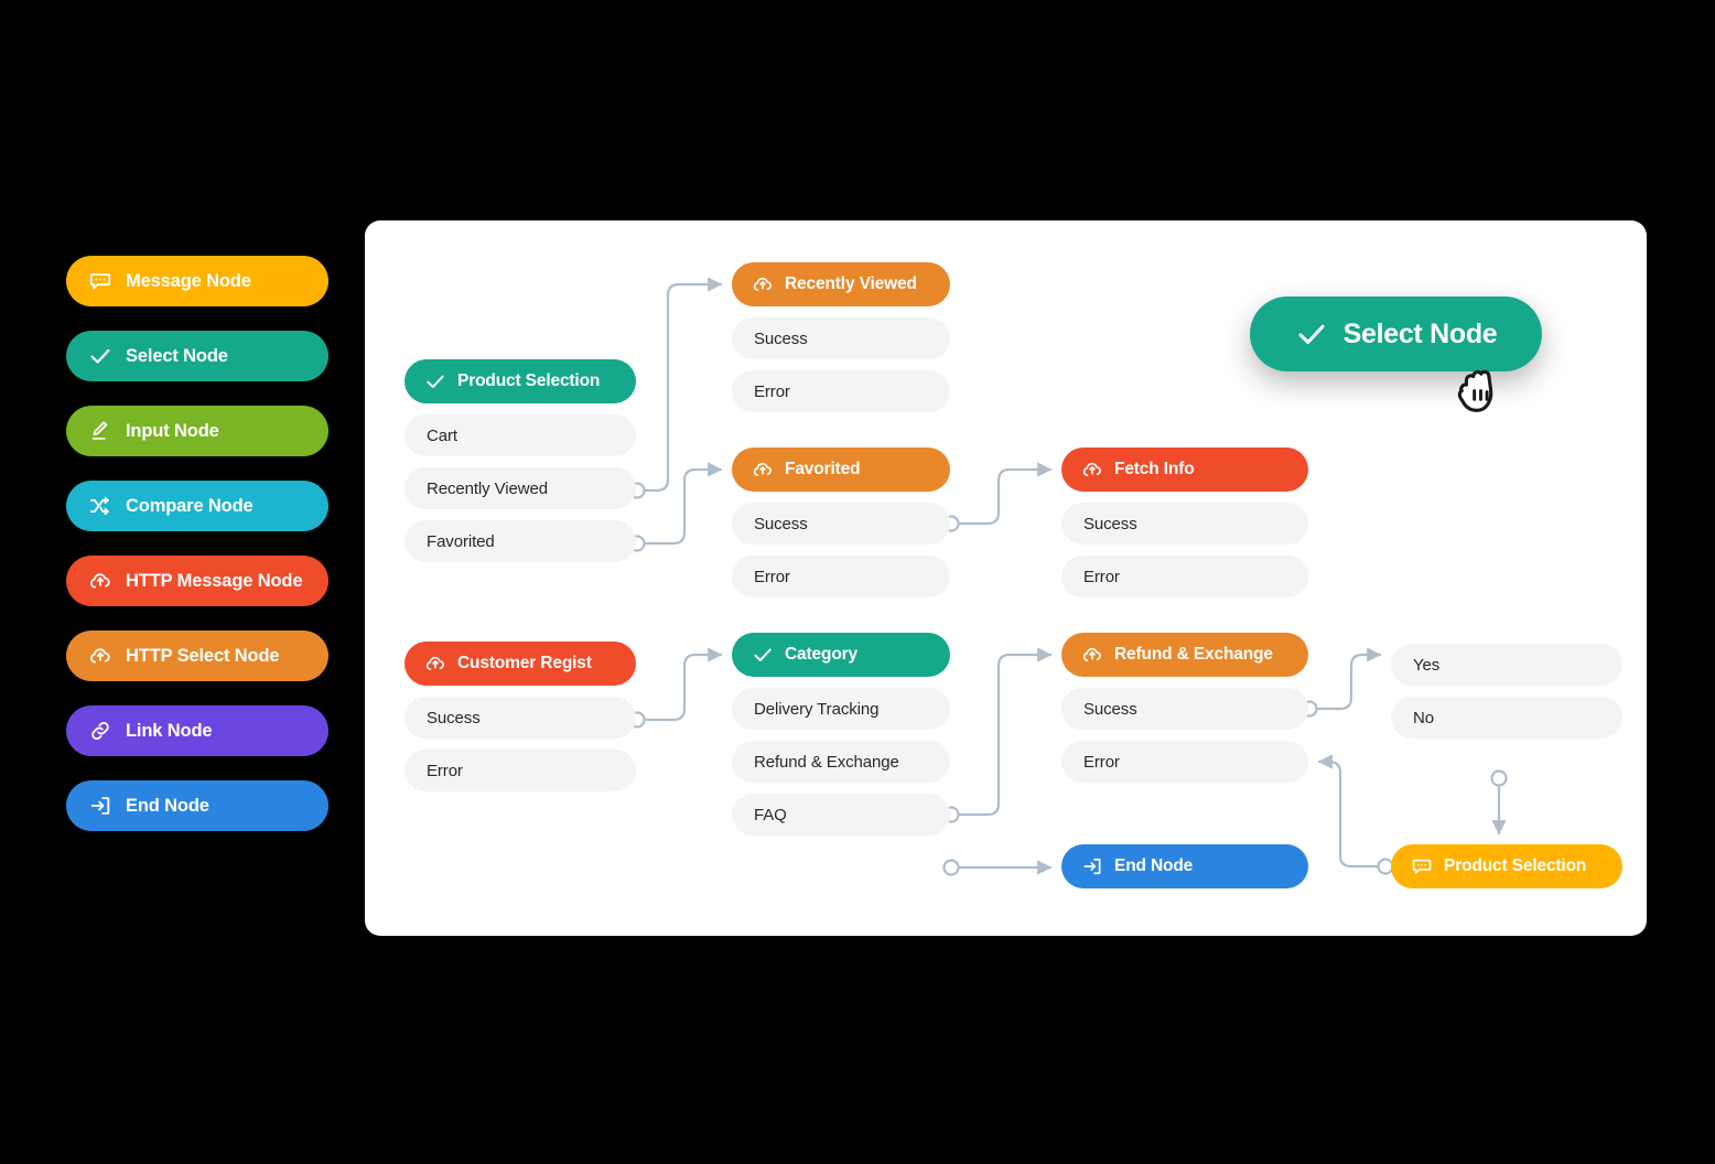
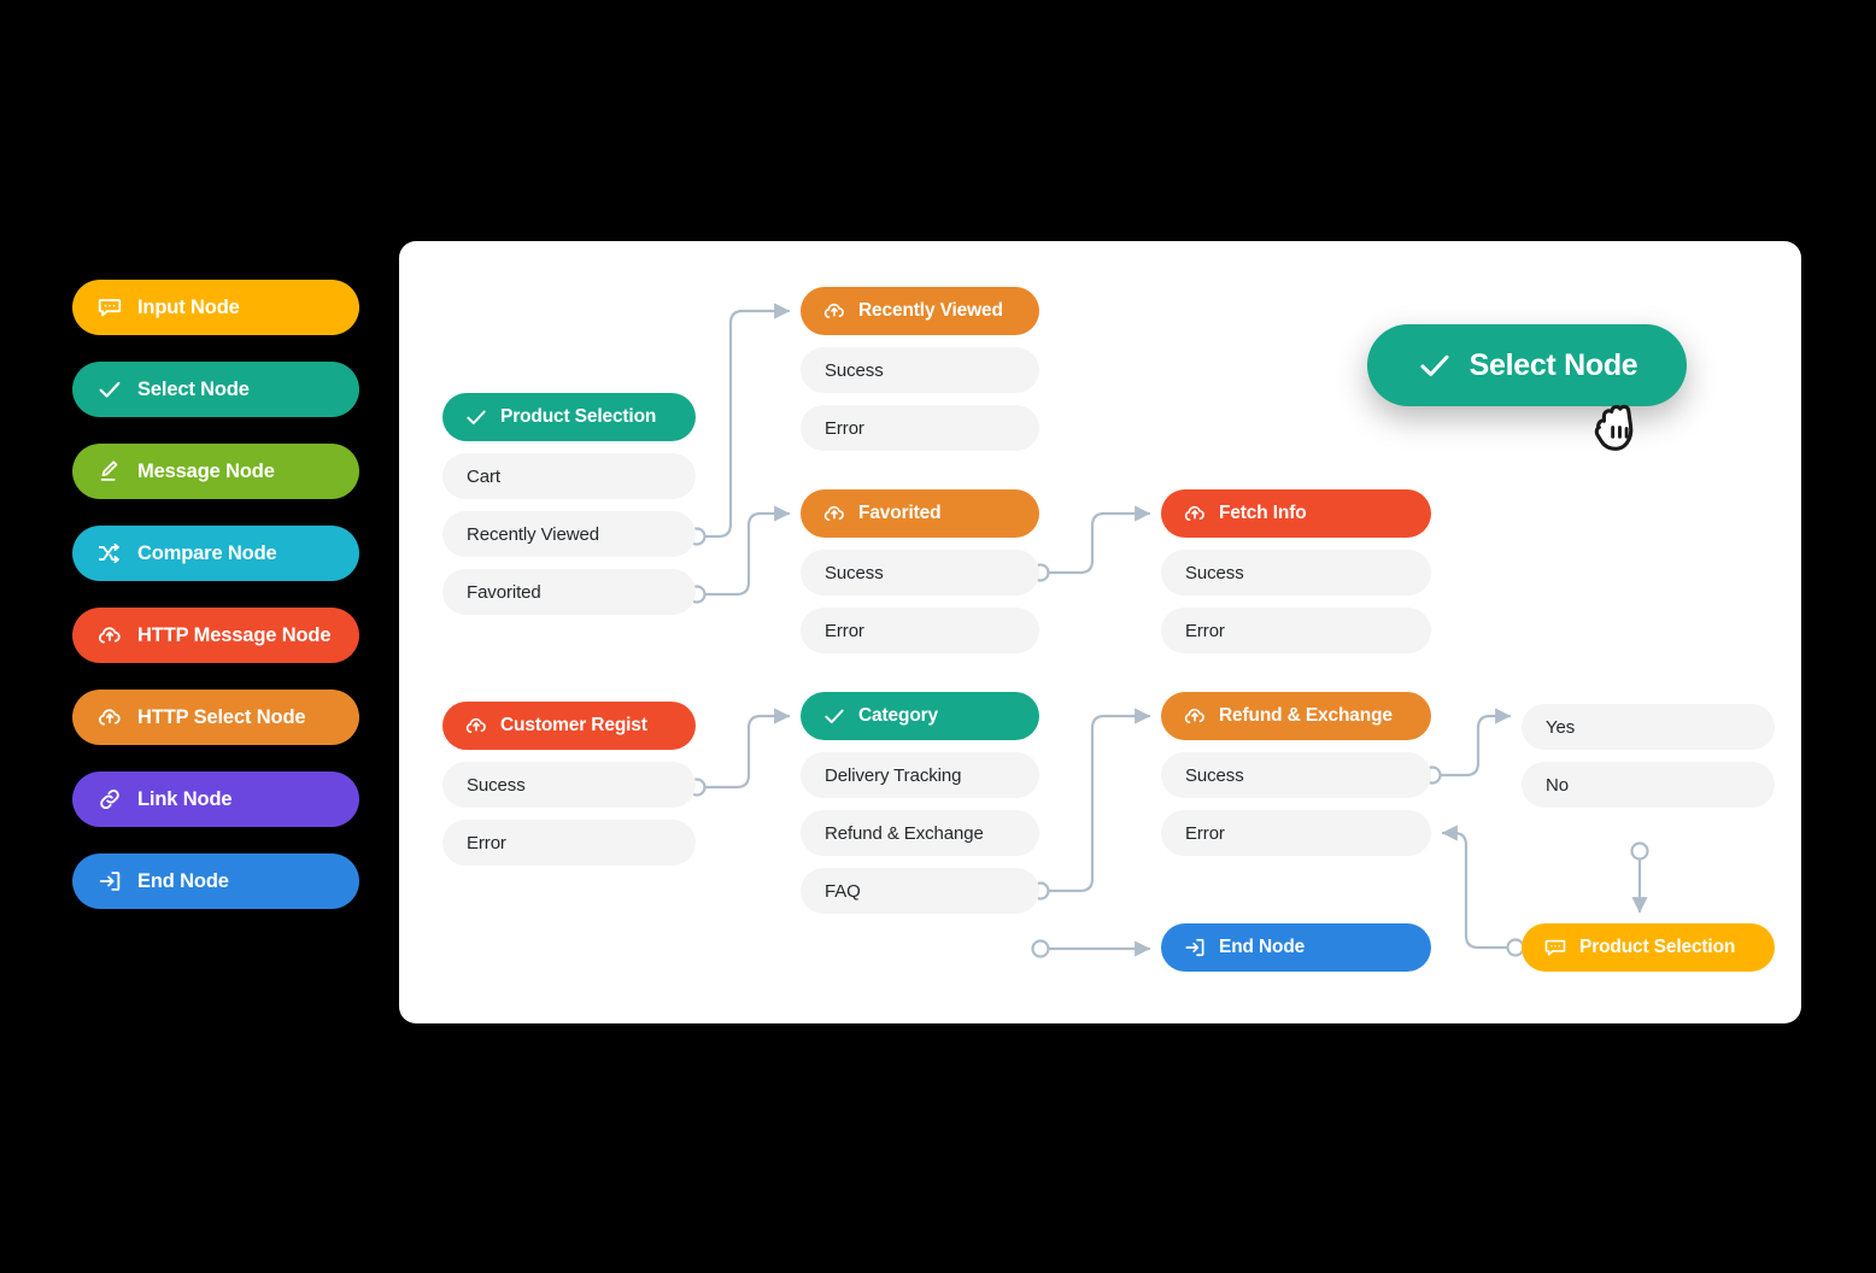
- Message Node
+ Input Node
  Select Node
- Input Node
+ Message Node
  Compare Node
  HTTP Message Node
  HTTP Select Node
  Link Node
  End Node
  Product Selection
  Cart
  Recently Viewed
  Favorited
  Recently Viewed
  Sucess
  Error
  Favorited
  Sucess
  Error
  Fetch Info
  Sucess
  Error
  Customer Regist
  Sucess
  Error
  Category
  Delivery Tracking
  Refund & Exchange
  FAQ
  Refund & Exchange
  Sucess
  Error
  Yes
  No
  End Node
  Product Selection
  Select Node
